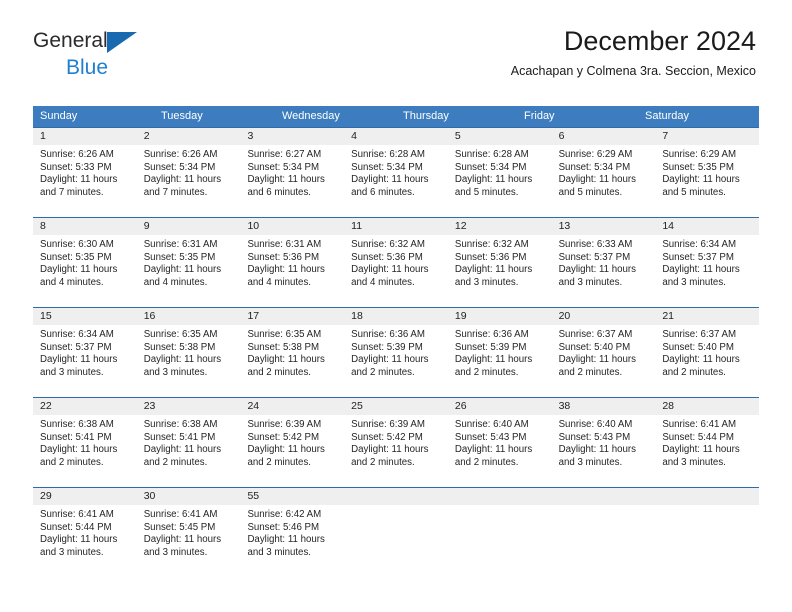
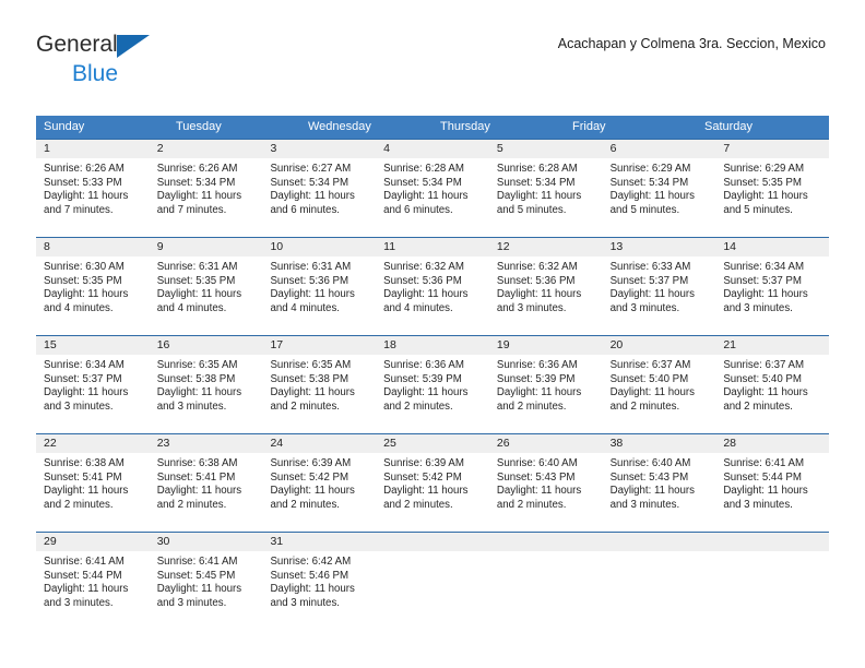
  General
  Blue
- December 2024
  Acachapan y Colmena 3ra. Seccion, Mexico
  Sunday
  Tuesday
  Wednesday
  Thursday
  Friday
  Saturday
  1
  Sunrise: 6:26 AM
  Sunset: 5:33 PM
  Daylight: 11 hours
  and 7 minutes.
  2
  Sunrise: 6:26 AM
  Sunset: 5:34 PM
  Daylight: 11 hours
  and 7 minutes.
  3
  Sunrise: 6:27 AM
  Sunset: 5:34 PM
  Daylight: 11 hours
  and 6 minutes.
  4
  Sunrise: 6:28 AM
  Sunset: 5:34 PM
  Daylight: 11 hours
  and 6 minutes.
  5
  Sunrise: 6:28 AM
  Sunset: 5:34 PM
  Daylight: 11 hours
  and 5 minutes.
  6
  Sunrise: 6:29 AM
  Sunset: 5:34 PM
  Daylight: 11 hours
  and 5 minutes.
  7
  Sunrise: 6:29 AM
  Sunset: 5:35 PM
  Daylight: 11 hours
  and 5 minutes.
  8
  Sunrise: 6:30 AM
  Sunset: 5:35 PM
  Daylight: 11 hours
  and 4 minutes.
  9
  Sunrise: 6:31 AM
  Sunset: 5:35 PM
  Daylight: 11 hours
  and 4 minutes.
  10
  Sunrise: 6:31 AM
  Sunset: 5:36 PM
  Daylight: 11 hours
  and 4 minutes.
  11
  Sunrise: 6:32 AM
  Sunset: 5:36 PM
  Daylight: 11 hours
  and 4 minutes.
  12
  Sunrise: 6:32 AM
  Sunset: 5:36 PM
  Daylight: 11 hours
  and 3 minutes.
  13
  Sunrise: 6:33 AM
  Sunset: 5:37 PM
  Daylight: 11 hours
  and 3 minutes.
  14
  Sunrise: 6:34 AM
  Sunset: 5:37 PM
  Daylight: 11 hours
  and 3 minutes.
  15
  Sunrise: 6:34 AM
  Sunset: 5:37 PM
  Daylight: 11 hours
  and 3 minutes.
  16
  Sunrise: 6:35 AM
  Sunset: 5:38 PM
  Daylight: 11 hours
  and 3 minutes.
  17
  Sunrise: 6:35 AM
  Sunset: 5:38 PM
  Daylight: 11 hours
  and 2 minutes.
  18
  Sunrise: 6:36 AM
  Sunset: 5:39 PM
  Daylight: 11 hours
  and 2 minutes.
  19
  Sunrise: 6:36 AM
  Sunset: 5:39 PM
  Daylight: 11 hours
  and 2 minutes.
  20
  Sunrise: 6:37 AM
  Sunset: 5:40 PM
  Daylight: 11 hours
  and 2 minutes.
  21
  Sunrise: 6:37 AM
  Sunset: 5:40 PM
  Daylight: 11 hours
  and 2 minutes.
  22
  Sunrise: 6:38 AM
  Sunset: 5:41 PM
  Daylight: 11 hours
  and 2 minutes.
  23
  Sunrise: 6:38 AM
  Sunset: 5:41 PM
  Daylight: 11 hours
  and 2 minutes.
  24
  Sunrise: 6:39 AM
  Sunset: 5:42 PM
  Daylight: 11 hours
  and 2 minutes.
  25
  Sunrise: 6:39 AM
  Sunset: 5:42 PM
  Daylight: 11 hours
  and 2 minutes.
  26
  Sunrise: 6:40 AM
  Sunset: 5:43 PM
  Daylight: 11 hours
  and 2 minutes.
  38
  Sunrise: 6:40 AM
  Sunset: 5:43 PM
  Daylight: 11 hours
  and 3 minutes.
  28
  Sunrise: 6:41 AM
  Sunset: 5:44 PM
  Daylight: 11 hours
  and 3 minutes.
  29
  Sunrise: 6:41 AM
  Sunset: 5:44 PM
  Daylight: 11 hours
  and 3 minutes.
  30
  Sunrise: 6:41 AM
  Sunset: 5:45 PM
  Daylight: 11 hours
  and 3 minutes.
- 55
+ 31
  Sunrise: 6:42 AM
  Sunset: 5:46 PM
  Daylight: 11 hours
  and 3 minutes.
